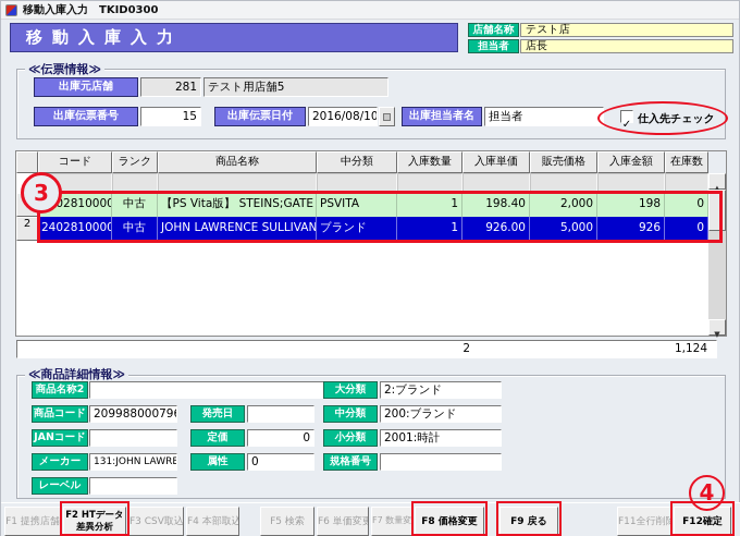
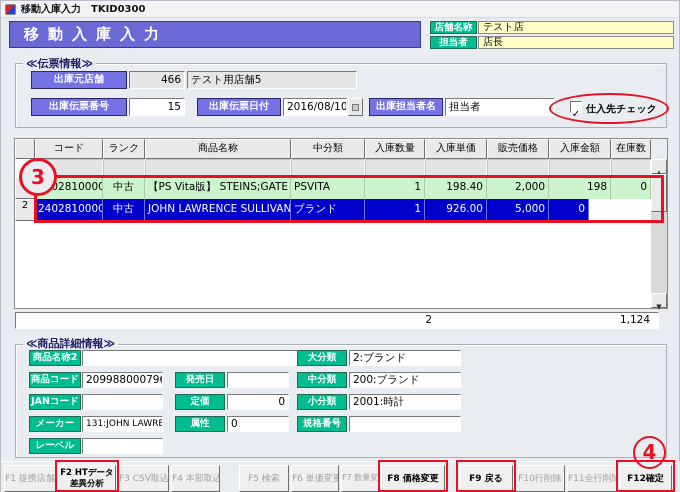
  移動入庫入力 TKID0300
  移動入庫入力
  店舗名称
  テスト店
  担当者
  店長
  ≪伝票情報≫
  出庫元店舗
- 281
+ 466
  テスト用店舗5
  出庫伝票番号
  15
  出庫伝票日付
  2016/08/10
  出庫担当者名
  担当者
  ✓
  仕入先チェック
  コード
  ランク
  商品名称
  中分類
  入庫数量
  入庫単価
  販売価格
  入庫金額
  在庫数
  中古
  【PS Vita版】 STEINS;GATE
  PSVITA
  1
  198.40
  2,000
  198
  0
  2
  2402810000
  中古
  JOHN LAWRENCE SULLIVAN
  ブランド
  1
  926.00
  5,000
- 926
  0
  ▲
  ▼
  2
  1,124
  ≪商品詳細情報≫
  商品名称2
  商品コード
  209988000796
  発売日
  JANコード
  定価
  0
  メーカー
  131:JOHN LAWRE
  属性
  0
  レーベル
  大分類
  2:ブランド
  中分類
  200:ブランド
  小分類
  2001:時計
  規格番号
  F1 提携店舗
  F2 HTデータ
  差異分析
  F3 CSV取込
  F4 本部取込
  F5 検索
  F6 単価変更
  F7 数量変
  F8 価格変更
  F9 戻る
+ F10行削除
  F11全行削
  F12確定
  3
  4
